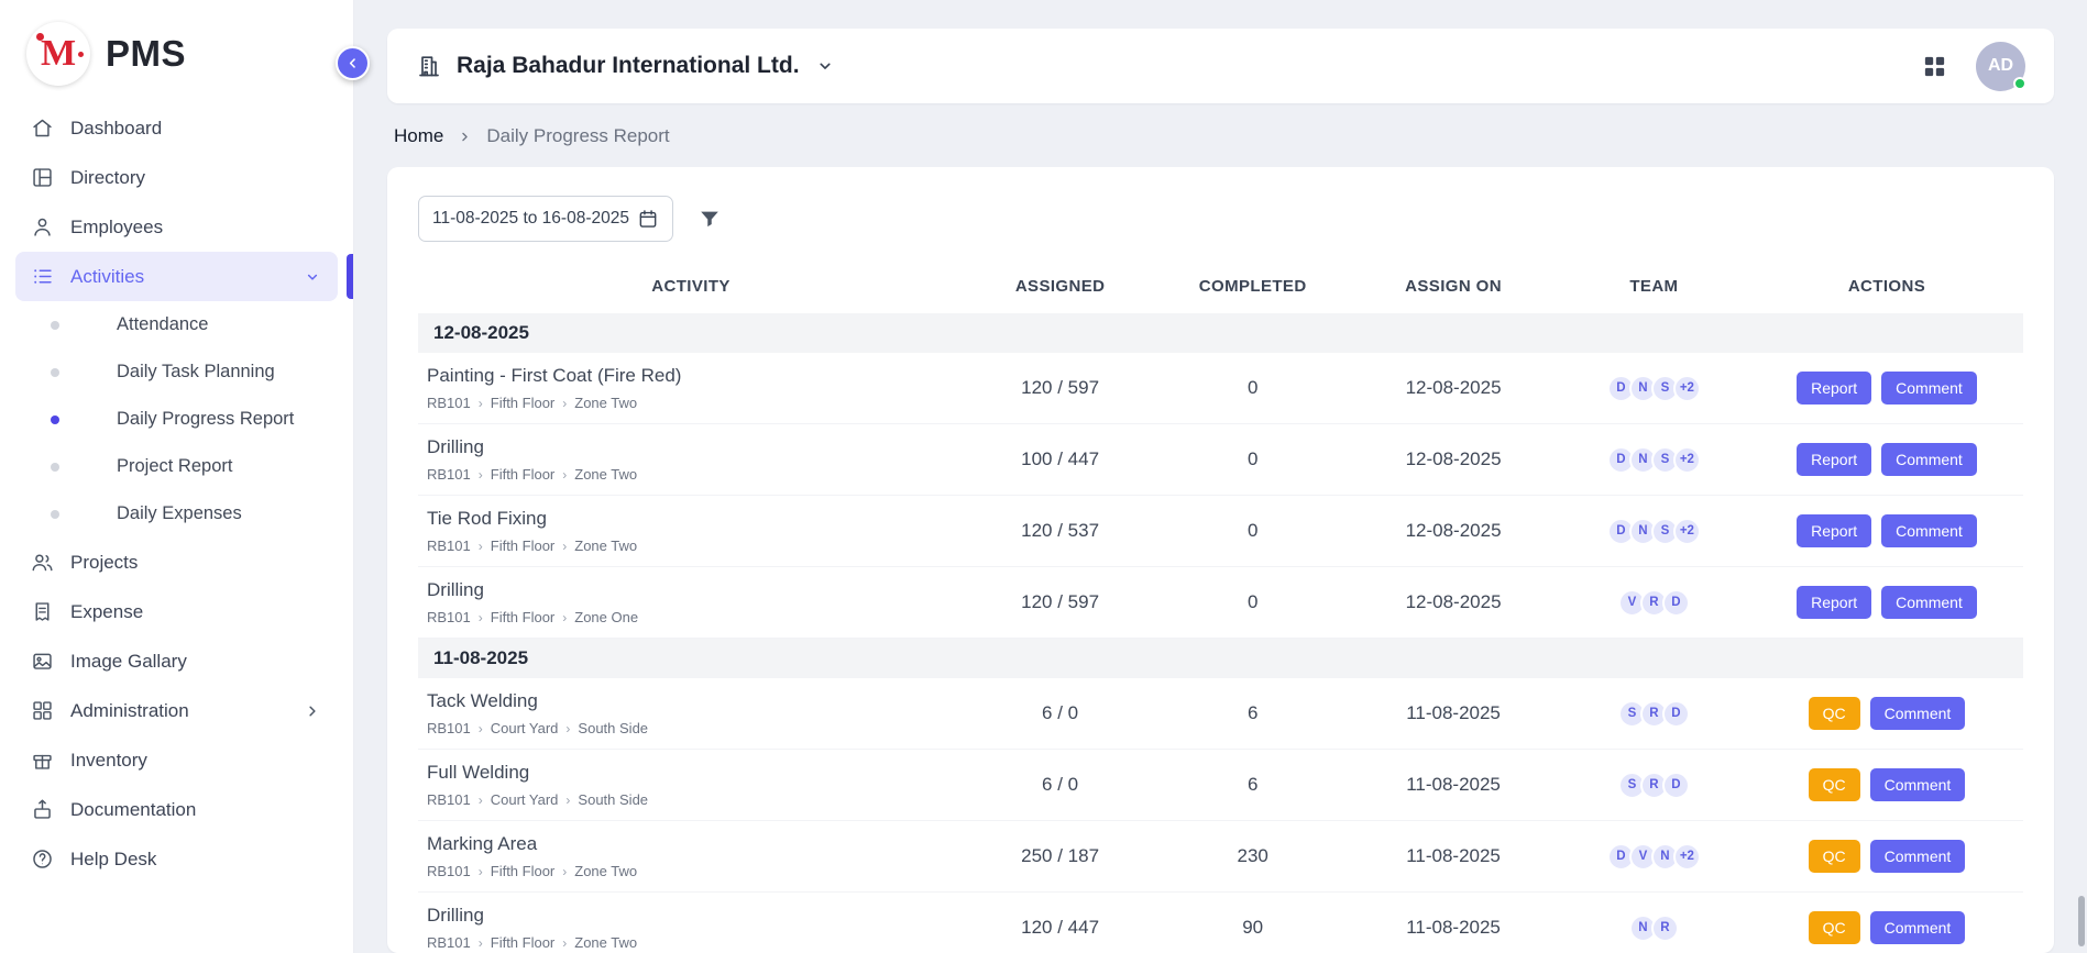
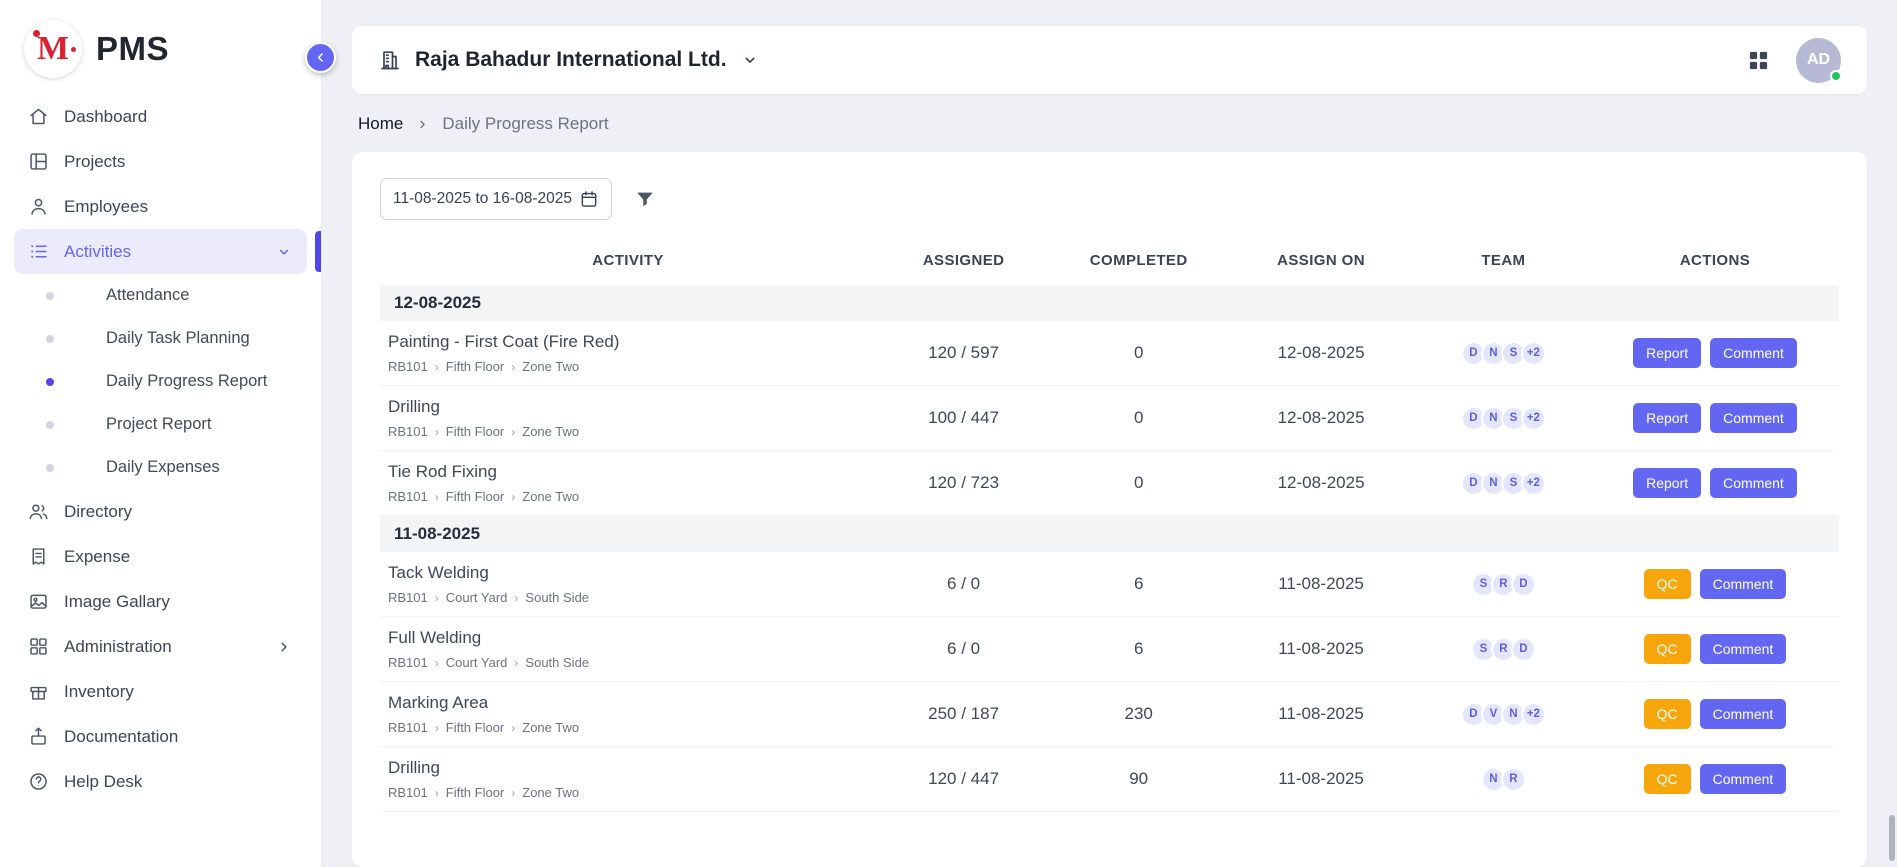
  M
  PMS
  Dashboard
- Directory
+ Projects
  Employees
  Activities
  Attendance
  Daily Task Planning
  Daily Progress Report
  Project Report
  Daily Expenses
- Projects
+ Directory
  Expense
  Image Gallary
  Administration
  Inventory
  Documentation
  Help Desk
  Raja Bahadur International Ltd.
  AD
  Home
  Daily Progress Report
  11-08-2025 to 16-08-2025
  ACTIVITY	ASSIGNED	COMPLETED	ASSIGN ON	TEAM	ACTIONS
  12-08-2025
  Painting - First Coat (Fire Red)RB101 › Fifth Floor › Zone Two	120 / 597	0	12-08-2025	D N S +2	Report Comment
  DrillingRB101 › Fifth Floor › Zone Two	100 / 447	0	12-08-2025	D N S +2	Report Comment
- Tie Rod FixingRB101 › Fifth Floor › Zone Two	120 / 537	0	12-08-2025	D N S +2	Report Comment
+ Tie Rod FixingRB101 › Fifth Floor › Zone Two	120 / 723	0	12-08-2025	D N S +2	Report Comment
- DrillingRB101 › Fifth Floor › Zone One	120 / 597	0	12-08-2025	V R D	Report Comment
  11-08-2025
  Tack WeldingRB101 › Court Yard › South Side	6 / 0	6	11-08-2025	S R D	QC Comment
  Full WeldingRB101 › Court Yard › South Side	6 / 0	6	11-08-2025	S R D	QC Comment
  Marking AreaRB101 › Fifth Floor › Zone Two	250 / 187	230	11-08-2025	D V N +2	QC Comment
  DrillingRB101 › Fifth Floor › Zone Two	120 / 447	90	11-08-2025	N R	QC Comment
